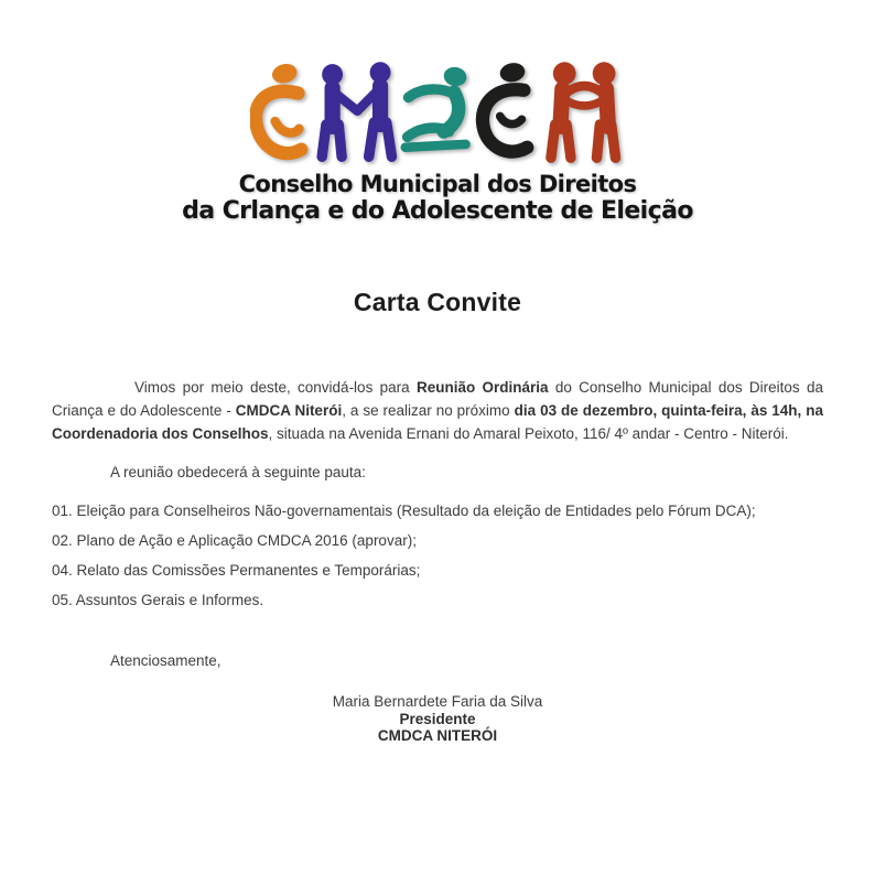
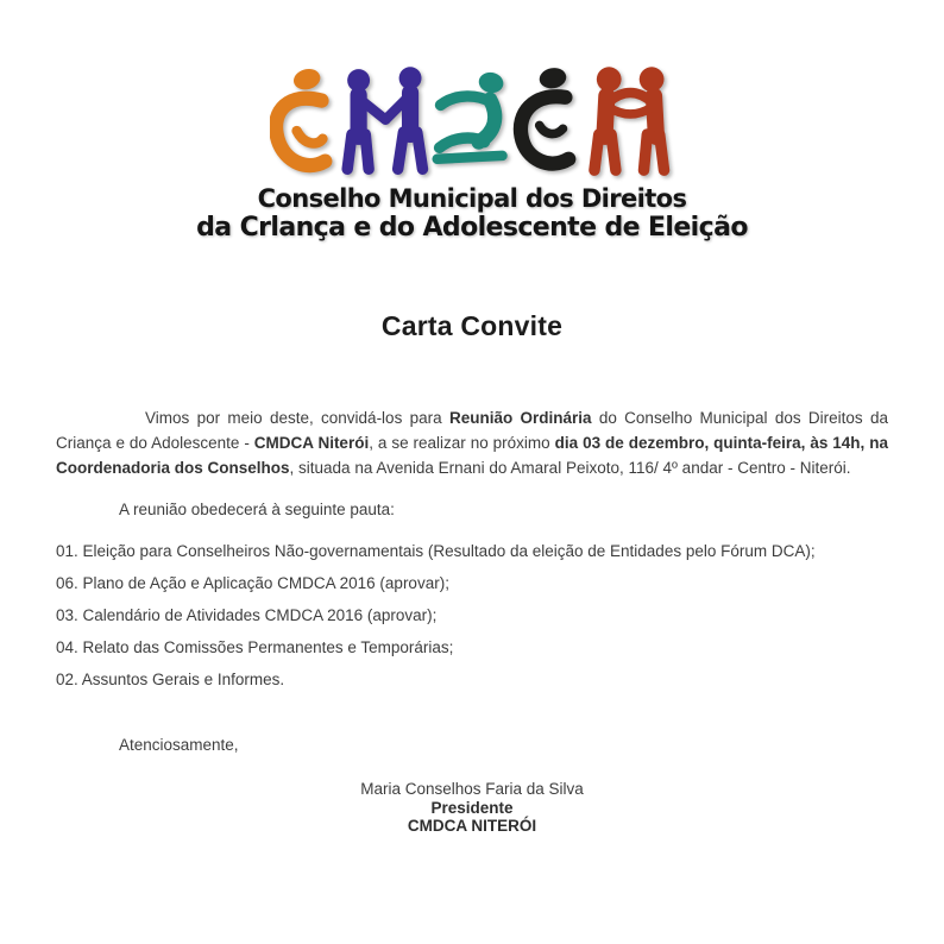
  Conselho Municipal dos Direitos
  da Crlança e do Adolescente de Eleição
  Carta Convite
  Vimos por meio deste, convidá-los para Reunião Ordinária do Conselho Municipal dos Direitos da Criança e do Adolescente - CMDCA Niterói, a se realizar no próximo dia 03 de dezembro, quinta-feira, às 14h, na Coordenadoria dos Conselhos, situada na Avenida Ernani do Amaral Peixoto, 116/ 4º andar - Centro - Niterói.
  A reunião obedecerá à seguinte pauta:
  01. Eleição para Conselheiros Não-governamentais (Resultado da eleição de Entidades pelo Fórum DCA);
- 02. Plano de Ação e Aplicação CMDCA 2016 (aprovar);
+ 06. Plano de Ação e Aplicação CMDCA 2016 (aprovar);
+ 03. Calendário de Atividades CMDCA 2016 (aprovar);
  04. Relato das Comissões Permanentes e Temporárias;
- 05. Assuntos Gerais e Informes.
+ 02. Assuntos Gerais e Informes.
  Atenciosamente,
- Maria Bernardete Faria da Silva
+ Maria Conselhos Faria da Silva
  Presidente
  CMDCA NITERÓI
